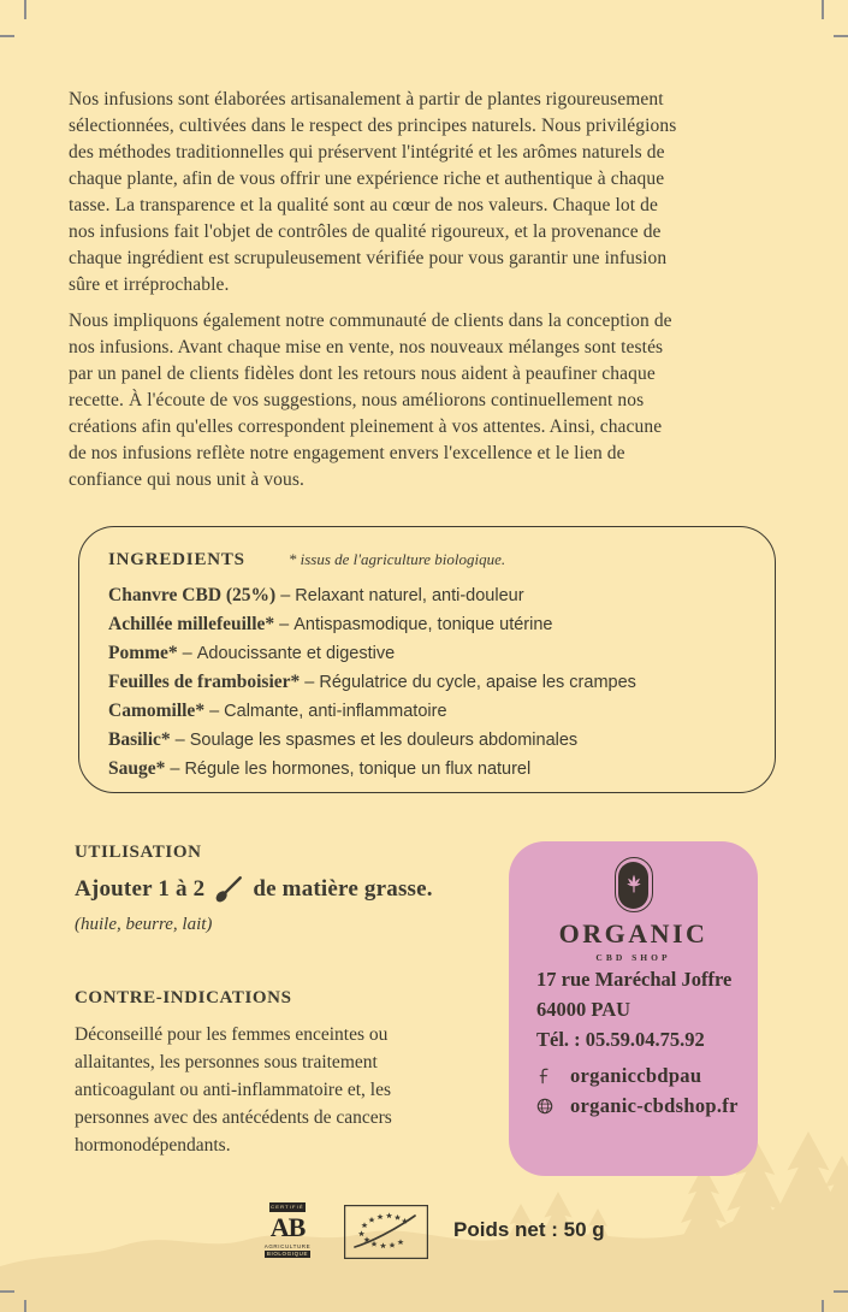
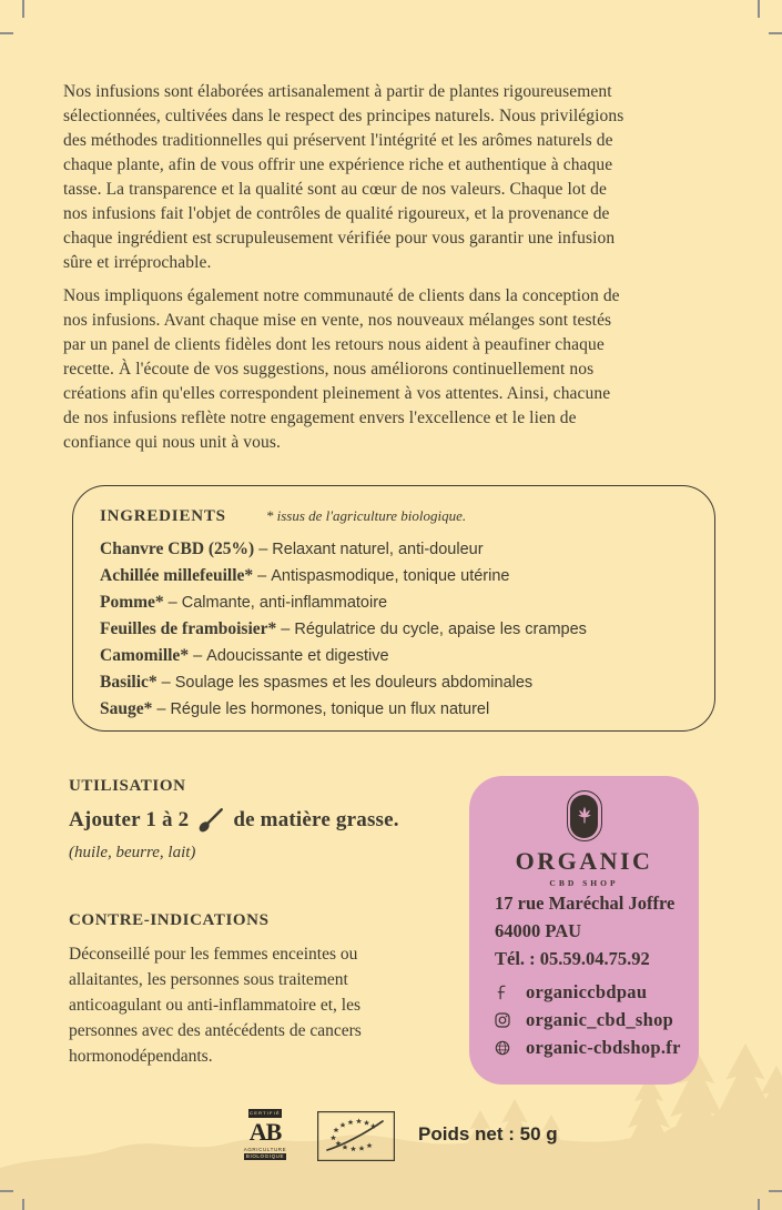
  Nos infusions sont élaborées artisanalement à partir de plantes rigoureusement
  sélectionnées, cultivées dans le respect des principes naturels. Nous privilégions
  des méthodes traditionnelles qui préservent l'intégrité et les arômes naturels de
  chaque plante, afin de vous offrir une expérience riche et authentique à chaque
  tasse. La transparence et la qualité sont au cœur de nos valeurs. Chaque lot de
  nos infusions fait l'objet de contrôles de qualité rigoureux, et la provenance de
  chaque ingrédient est scrupuleusement vérifiée pour vous garantir une infusion
  sûre et irréprochable.
  Nous impliquons également notre communauté de clients dans la conception de
  nos infusions. Avant chaque mise en vente, nos nouveaux mélanges sont testés
  par un panel de clients fidèles dont les retours nous aident à peaufiner chaque
  recette. À l'écoute de vos suggestions, nous améliorons continuellement nos
  créations afin qu'elles correspondent pleinement à vos attentes. Ainsi, chacune
  de nos infusions reflète notre engagement envers l'excellence et le lien de
  confiance qui nous unit à vous.
  INGREDIENTS
  * issus de l'agriculture biologique.
  Chanvre CBD (25%) – Relaxant naturel, anti-douleur
  Achillée millefeuille* – Antispasmodique, tonique utérine
- Pomme* – Adoucissante et digestive
+ Pomme* – Calmante, anti-inflammatoire
  Feuilles de framboisier* – Régulatrice du cycle, apaise les crampes
- Camomille* – Calmante, anti-inflammatoire
+ Camomille* – Adoucissante et digestive
  Basilic* – Soulage les spasmes et les douleurs abdominales
  Sauge* – Régule les hormones, tonique un flux naturel
  UTILISATION
  Ajouter 1 à 2
  de matière grasse.
  (huile, beurre, lait)
  CONTRE-INDICATIONS
  Déconseillé pour les femmes enceintes ou
  allaitantes, les personnes sous traitement
  anticoagulant ou anti-inflammatoire et, les
  personnes avec des antécédents de cancers
  hormonodépendants.
  ORGANIC
  CBD SHOP
  17 rue Maréchal Joffre
  64000 PAU
  Tél. : 05.59.04.75.92
  organiccbdpau
+ organic_cbd_shop
  organic-cbdshop.fr
  AB
  Poids net : 50 g
